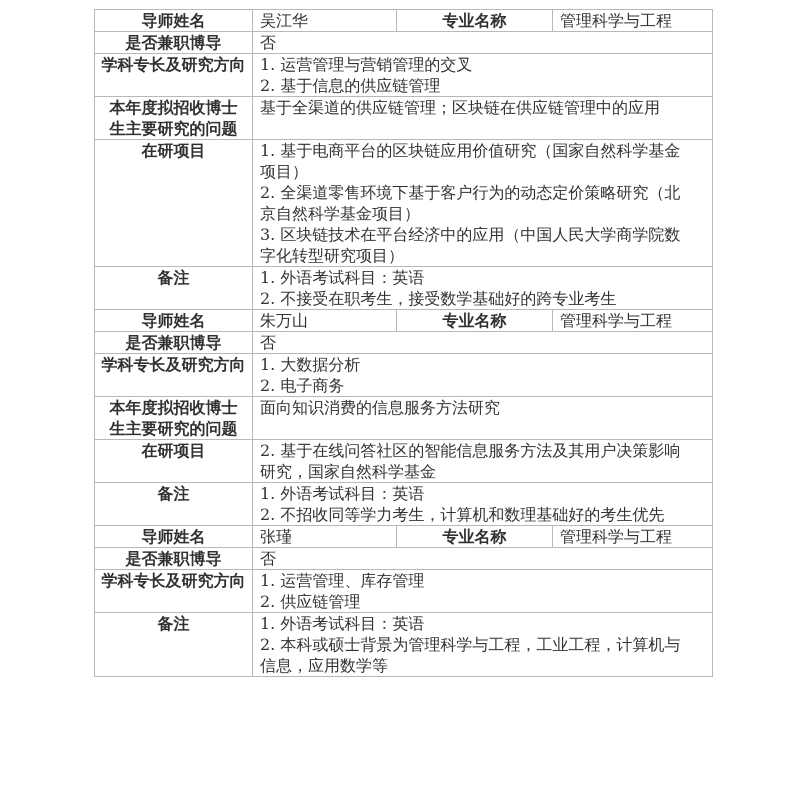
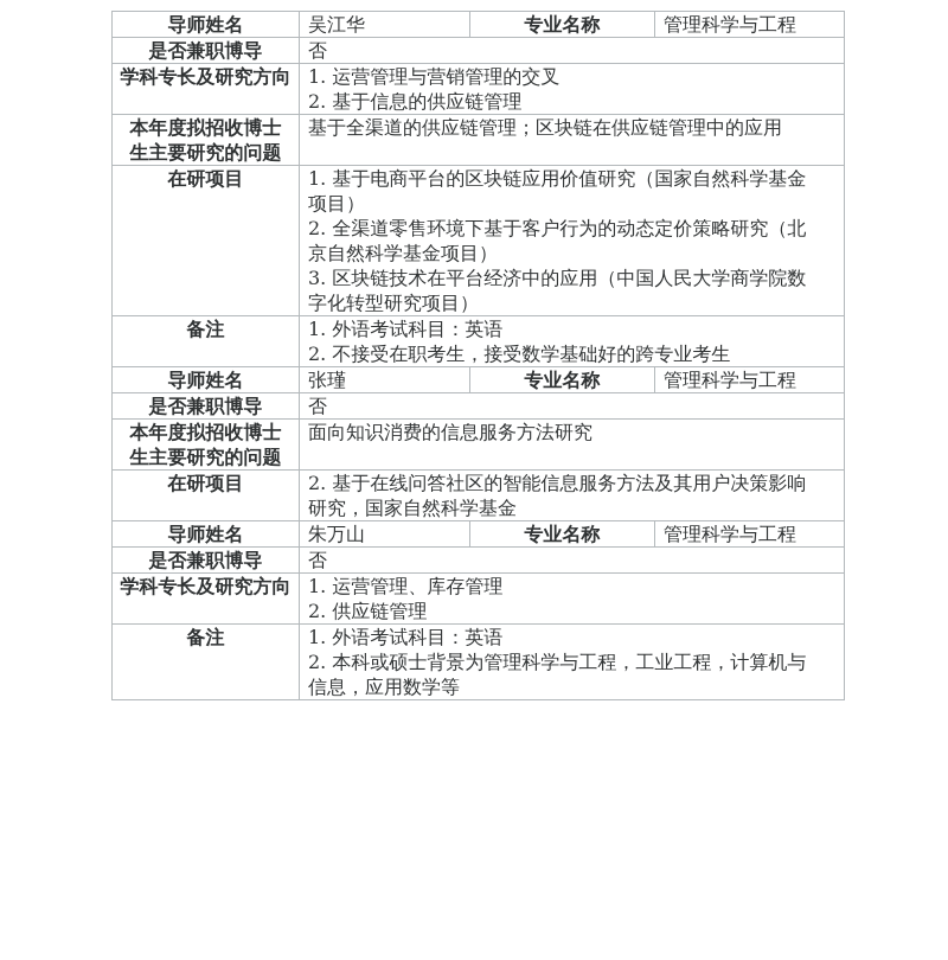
  导师姓名	吴江华	专业名称	管理科学与工程
  是否兼职博导	否
  学科专长及研究方向	1. 运营管理与营销管理的交叉 2. 基于信息的供应链管理
  本年度拟招收博士 生主要研究的问题	基于全渠道的供应链管理；区块链在供应链管理中的应用
  在研项目	1. 基于电商平台的区块链应用价值研究（国家自然科学基金项目） 2. 全渠道零售环境下基于客户行为的动态定价策略研究（北京自然科学基金项目） 3. 区块链技术在平台经济中的应用（中国人民大学商学院数字化转型研究项目）
  备注	1. 外语考试科目：英语 2. 不接受在职考生，接受数学基础好的跨专业考生
- 导师姓名	朱万山	专业名称	管理科学与工程
+ 导师姓名	张瑾	专业名称	管理科学与工程
  是否兼职博导	否
- 学科专长及研究方向	1. 大数据分析 2. 电子商务
  本年度拟招收博士 生主要研究的问题	面向知识消费的信息服务方法研究
  在研项目	2. 基于在线问答社区的智能信息服务方法及其用户决策影响研究，国家自然科学基金
- 备注	1. 外语考试科目：英语 2. 不招收同等学力考生，计算机和数理基础好的考生优先
- 导师姓名	张瑾	专业名称	管理科学与工程
+ 导师姓名	朱万山	专业名称	管理科学与工程
  是否兼职博导	否
  学科专长及研究方向	1. 运营管理、库存管理 2. 供应链管理
  备注	1. 外语考试科目：英语 2. 本科或硕士背景为管理科学与工程，工业工程，计算机与信息，应用数学等
